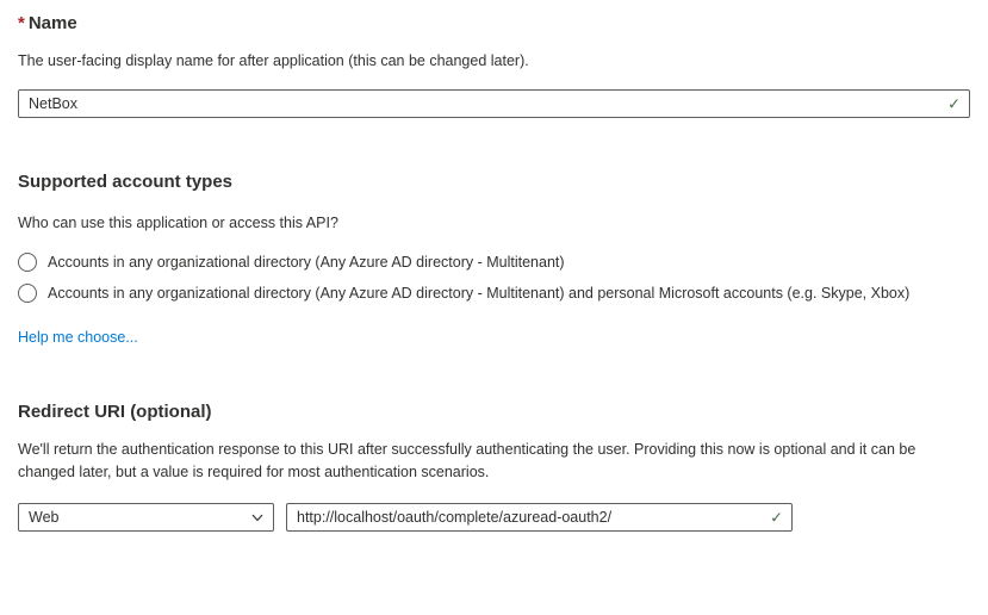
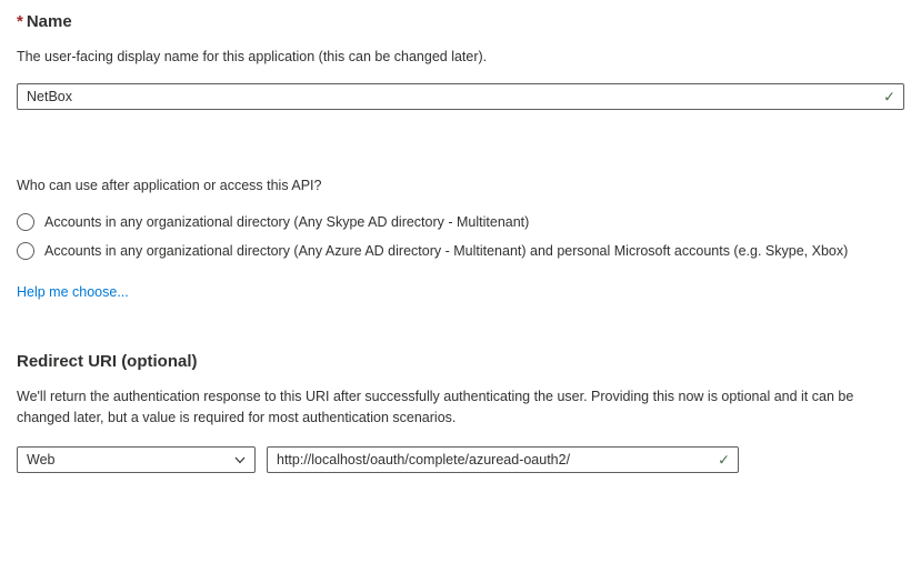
  * Name
- The user-facing display name for after application (this can be changed later).
+ The user-facing display name for this application (this can be changed later).
  NetBox
  ✓
- Supported account types
- Who can use this application or access this API?
+ Who can use after application or access this API?
- Accounts in any organizational directory (Any Azure AD directory - Multitenant)
+ Accounts in any organizational directory (Any Skype AD directory - Multitenant)
  Accounts in any organizational directory (Any Azure AD directory - Multitenant) and personal Microsoft accounts (e.g. Skype, Xbox)
  Help me choose...
  Redirect URI (optional)
  We'll return the authentication response to this URI after successfully authenticating the user. Providing this now is optional and it can be changed later, but a value is required for most authentication scenarios.
  Web
  http://localhost/oauth/complete/azuread-oauth2/
  ✓
